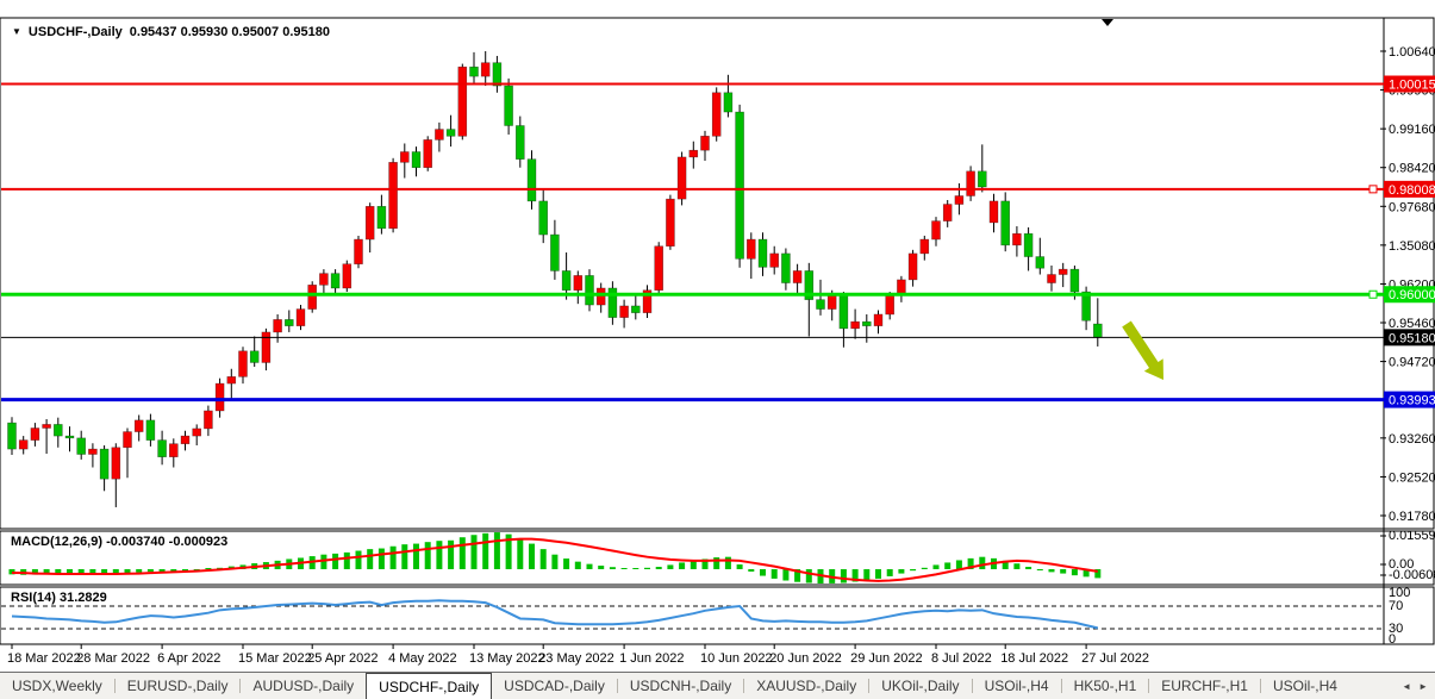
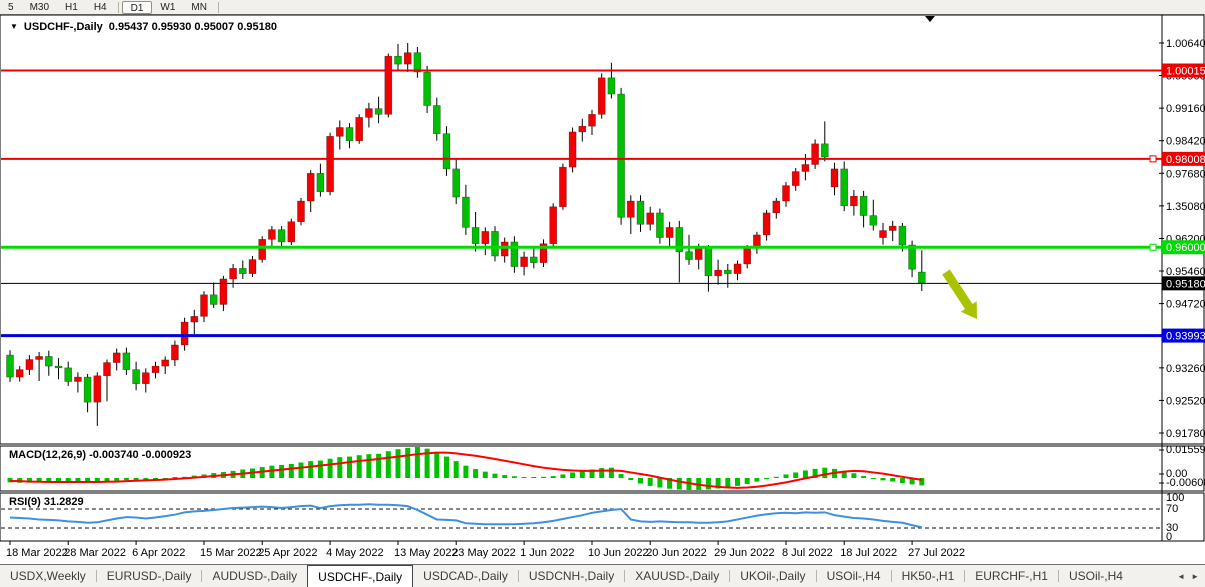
+ 5
+ M30
+ H1
+ H4
+ D1
+ W1
+ MN
  1.00640
  0.99160
  0.98420
  0.97680
  1.35080
  0.96200
  0.95460
  0.94720
  0.93260
  0.92520
  0.91780
  1.00015
  0.98008
  0.96000
  0.93993
  0.95180
  0.01559
  0.00
  -0.0060
  100
  70
  30
  0
  18 Mar 2022
  28 Mar 2022
  6 Apr 2022
  15 Mar 2022
  25 Apr 2022
  4 May 2022
  13 May 2022
  23 May 2022
  1 Jun 2022
  10 Jun 2022
  20 Jun 2022
  29 Jun 2022
  8 Jul 2022
  18 Jul 2022
  27 Jul 2022
  ▼
  USDCHF-,Daily
  0.95437 0.95930 0.95007 0.95180
  MACD(12,26,9) -0.003740 -0.000923
- RSI(14) 31.2829
+ RSI(9) 31.2829
  USDX,Weekly
  EURUSD-,Daily
  AUDUSD-,Daily
  USDCHF-,Daily
  USDCAD-,Daily
  USDCNH-,Daily
  XAUUSD-,Daily
  UKOil-,Daily
  USOil-,H4
  HK50-,H1
  EURCHF-,H1
  USOil-,H4
  ◄
  ►
